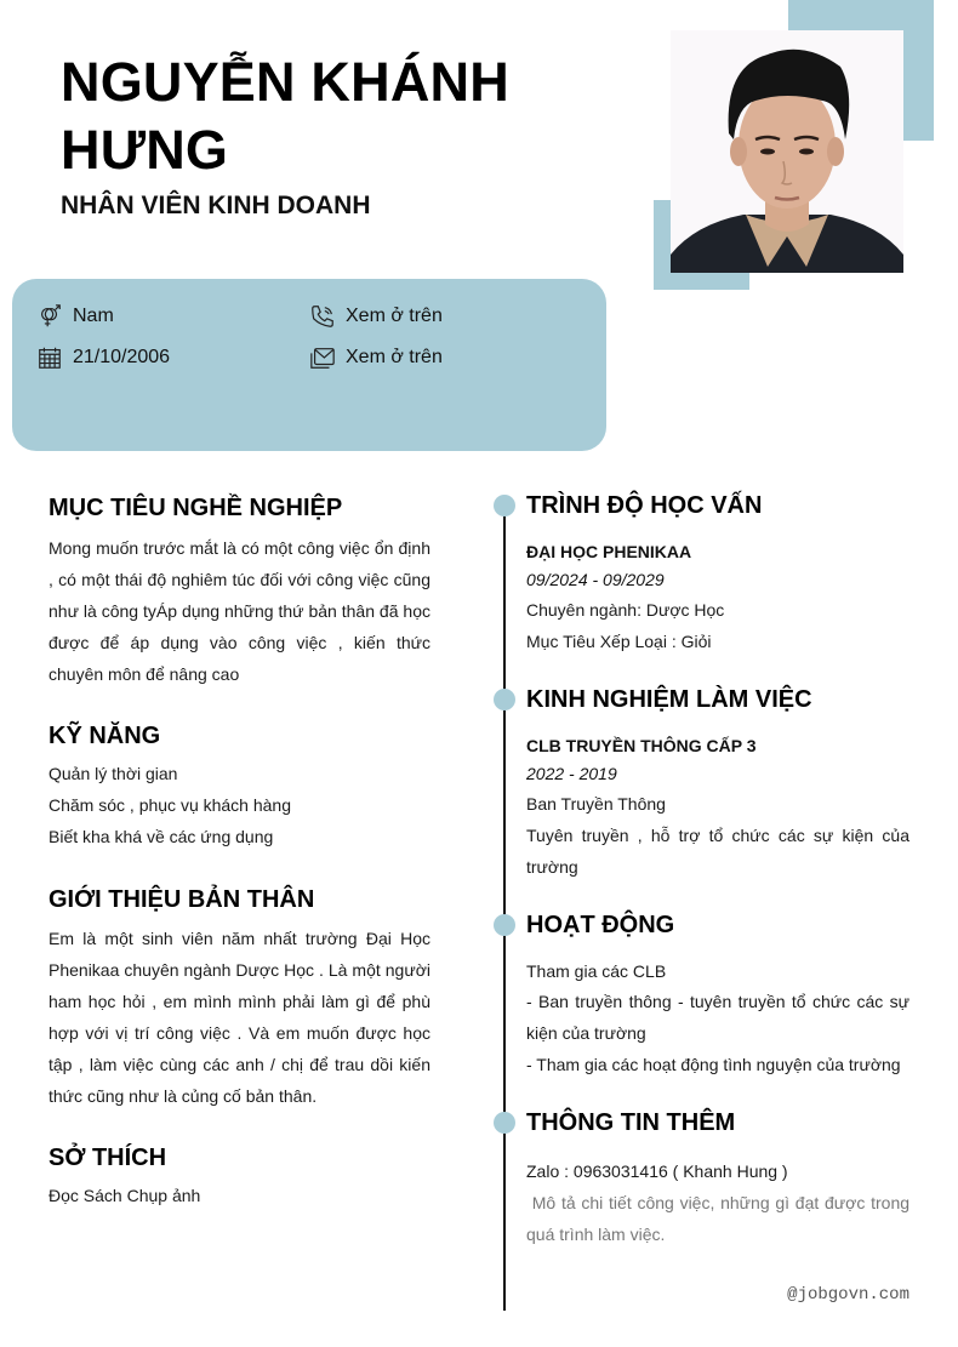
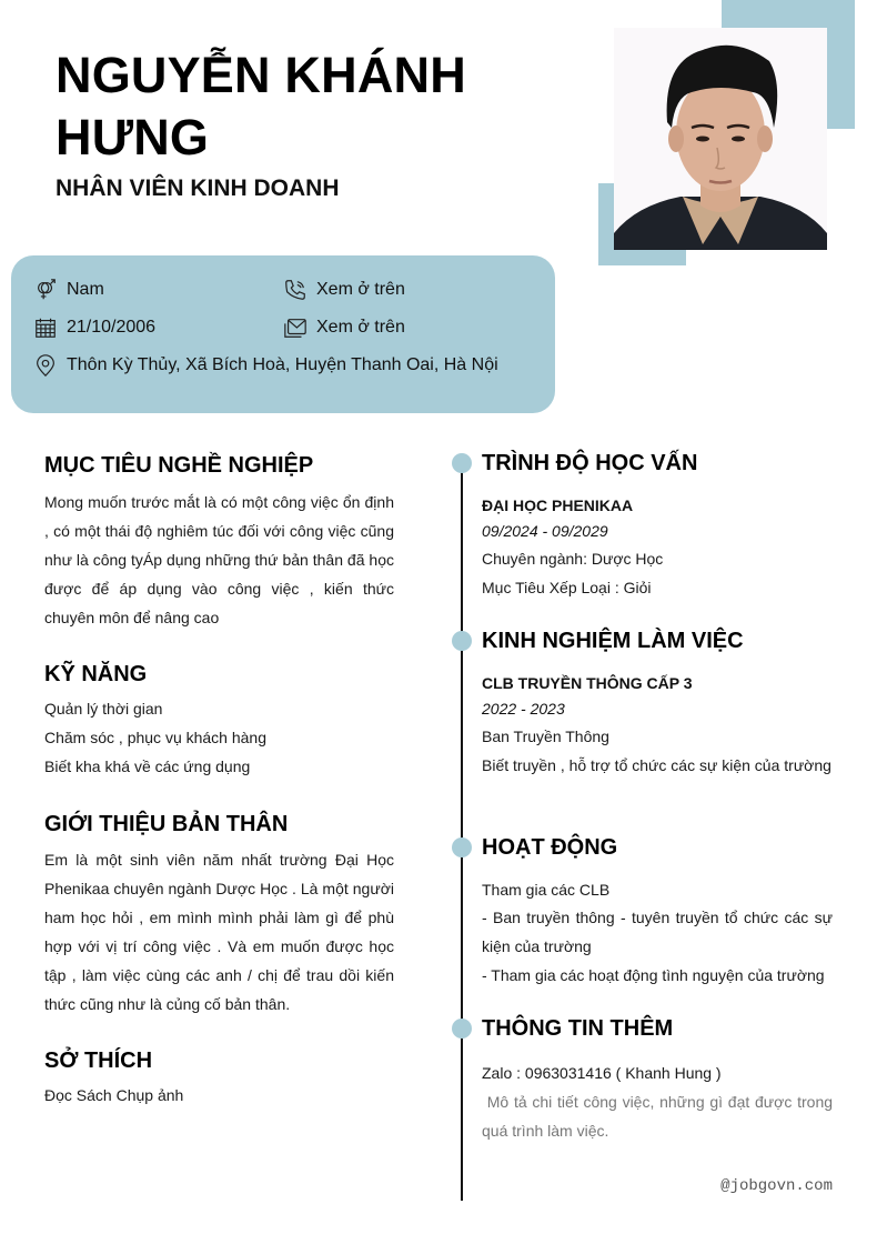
  NGUYỄN KHÁNH HƯNG
  NHÂN VIÊN KINH DOANH
  Nam
  Xem ở trên
  21/10/2006
  Xem ở trên
+ Thôn Kỳ Thủy, Xã Bích Hoà, Huyện Thanh Oai, Hà Nội
  MỤC TIÊU NGHỀ NGHIỆP
  Mong muốn trước mắt là có một công việc ổn định , có một thái độ nghiêm túc đối với công việc cũng như là công tyÁp dụng những thứ bản thân đã học được để áp dụng vào công việc , kiến thức chuyên môn để nâng cao
  KỸ NĂNG
  Quản lý thời gian
  Chăm sóc , phục vụ khách hàng
  Biết kha khá về các ứng dụng
  GIỚI THIỆU BẢN THÂN
  Em là một sinh viên năm nhất trường Đại Học Phenikaa chuyên ngành Dược Học . Là một người ham học hỏi , em mình mình phải làm gì để phù hợp với vị trí công việc . Và em muốn được học tập , làm việc cùng các anh / chị để trau dồi kiến thức cũng như là củng cố bản thân.
  SỞ THÍCH
  Đọc Sách Chụp ảnh
  TRÌNH ĐỘ HỌC VẤN
  ĐẠI HỌC PHENIKAA
  09/2024 - 09/2029
  Chuyên ngành: Dược Học
  Mục Tiêu Xếp Loại : Giỏi
  KINH NGHIỆM LÀM VIỆC
  CLB TRUYỀN THÔNG CẤP 3
- 2022 - 2019
+ 2022 - 2023
  Ban Truyền Thông
- Tuyên truyền , hỗ trợ tổ chức các sự kiện của trường
+ Biết truyền , hỗ trợ tổ chức các sự kiện của trường
  HOẠT ĐỘNG
  Tham gia các CLB
  - Ban truyền thông - tuyên truyền tổ chức các sự kiện của trường
  - Tham gia các hoạt động tình nguyện của trường
  THÔNG TIN THÊM
  Zalo : 0963031416 ( Khanh Hung )
  Mô tả chi tiết công việc, những gì đạt được trong quá trình làm việc.
  @jobgovn.com
